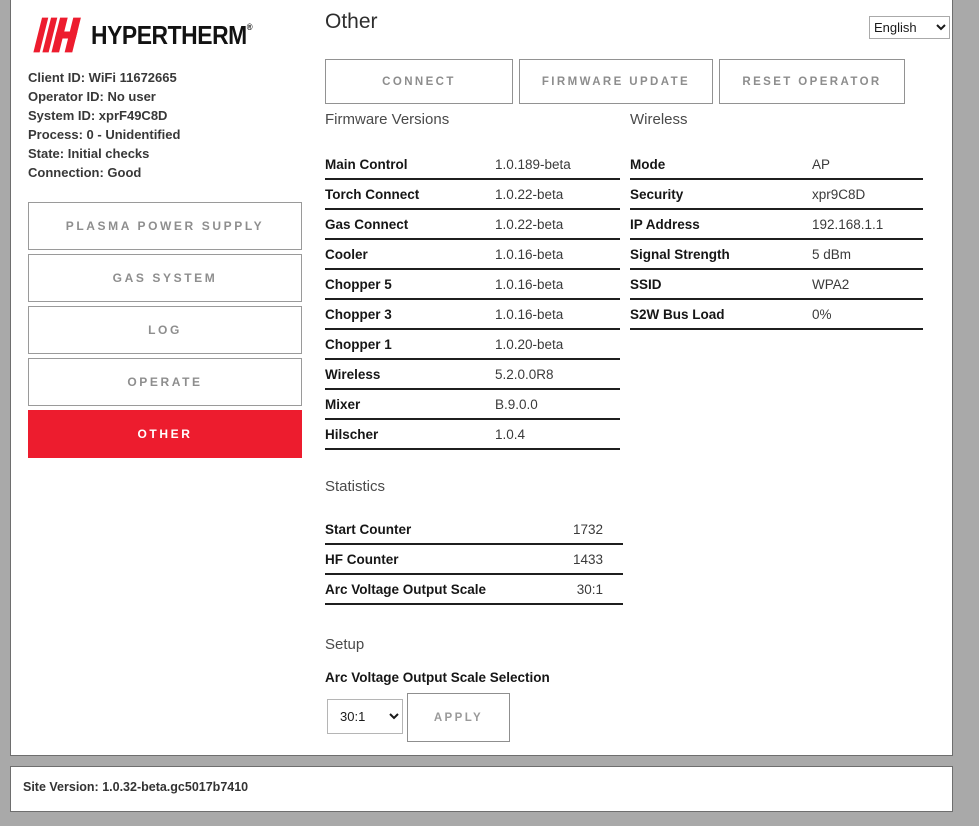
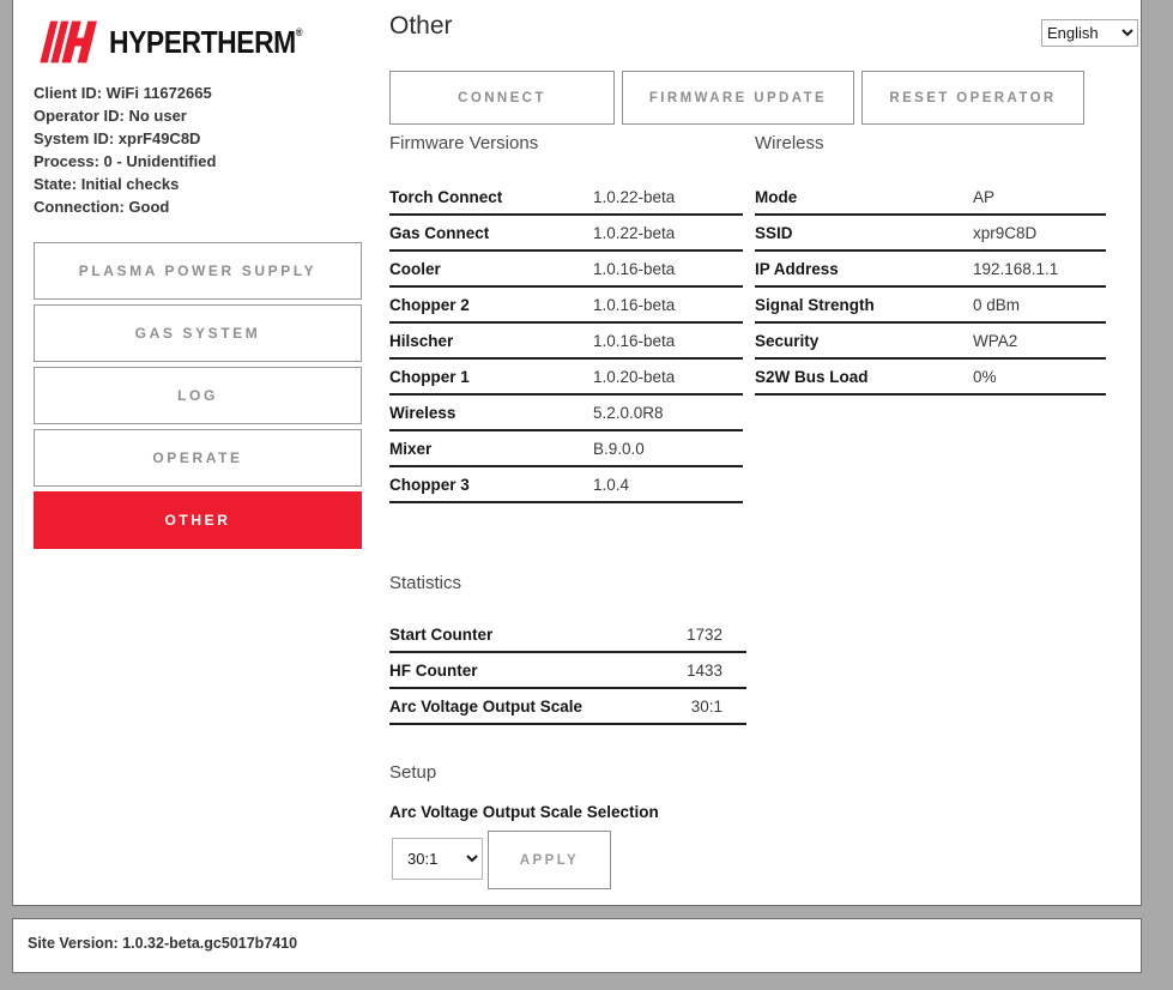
  HYPERTHERM®
  Client ID: WiFi 11672665
  Operator ID: No user
  System ID: xprF49C8D
  Process: 0 - Unidentified
  State: Initial checks
  Connection: Good
  PLASMA POWER SUPPLY
  GAS SYSTEM
  LOG
  OPERATE
  OTHER
  Other
  English
  CONNECT
  FIRMWARE UPDATE
  RESET OPERATOR
  Firmware Versions
  Wireless
  Statistics
  Setup
- Main Control
- 1.0.189-beta
  Torch Connect
  1.0.22-beta
  Gas Connect
  1.0.22-beta
  Cooler
  1.0.16-beta
- Chopper 5
+ Chopper 2
  1.0.16-beta
- Chopper 3
+ Hilscher
  1.0.16-beta
  Chopper 1
  1.0.20-beta
  Wireless
  5.2.0.0R8
  Mixer
  B.9.0.0
- Hilscher
+ Chopper 3
  1.0.4
  Mode
  AP
- Security
+ SSID
  xpr9C8D
  IP Address
  192.168.1.1
  Signal Strength
- 5 dBm
+ 0 dBm
- SSID
+ Security
  WPA2
  S2W Bus Load
  0%
  Start Counter
  1732
  HF Counter
  1433
  Arc Voltage Output Scale
  30:1
  Arc Voltage Output Scale Selection
  30:1
  APPLY
  Site Version: 1.0.32-beta.gc5017b7410
